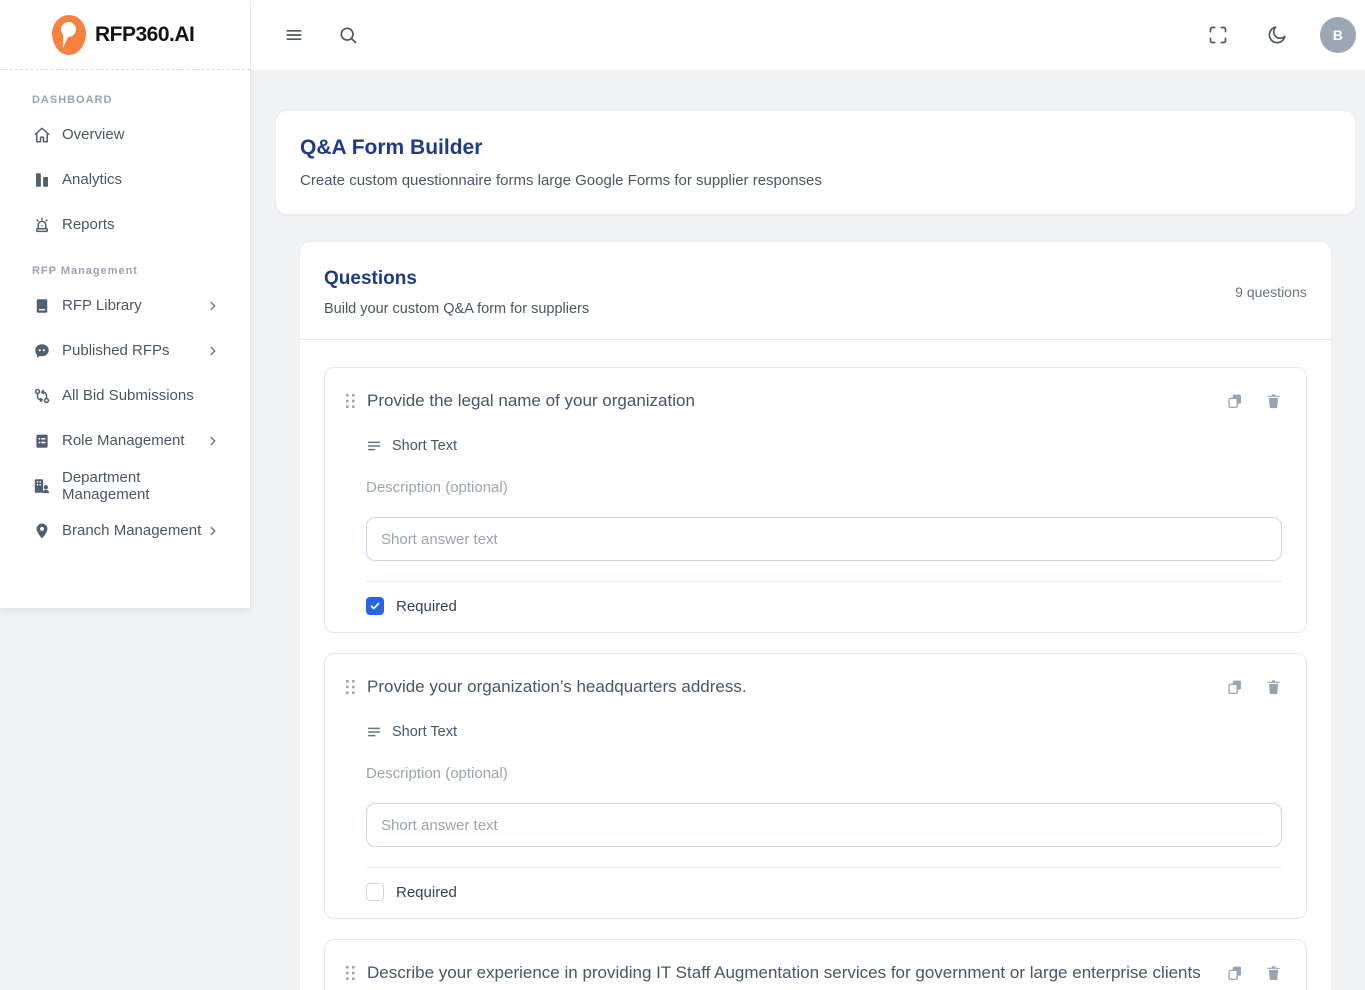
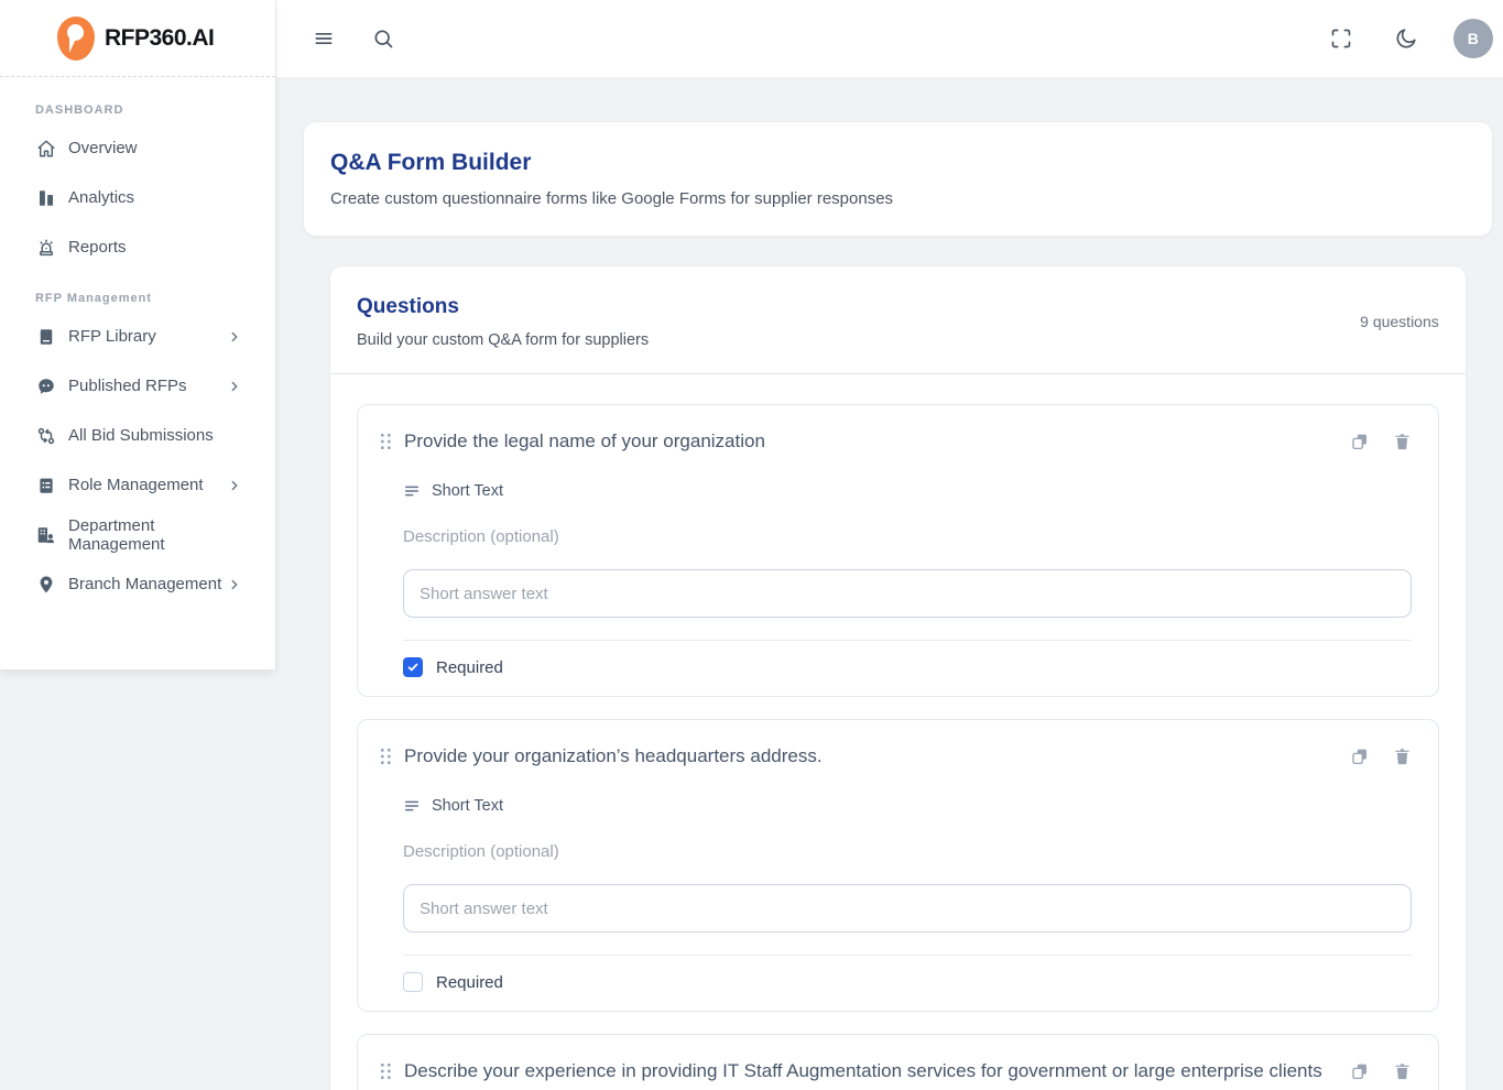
  RFP360.AI
  DASHBOARD
  Overview
  Analytics
  Reports
  RFP Management
  RFP Library
  Published RFPs
  All Bid Submissions
  Role Management
  Department Management
  Branch Management
  B
  Q&A Form Builder
- Create custom questionnaire forms large Google Forms for supplier responses
+ Create custom questionnaire forms like Google Forms for supplier responses
  Questions
  Build your custom Q&A form for suppliers
  9 questions
  Provide the legal name of your organization
  Short Text
  Description (optional)
  Short answer text
  Required
  Provide your organization’s headquarters address.
  Short Text
  Description (optional)
  Short answer text
  Required
  Describe your experience in providing IT Staff Augmentation services for government or large enterprise clients
